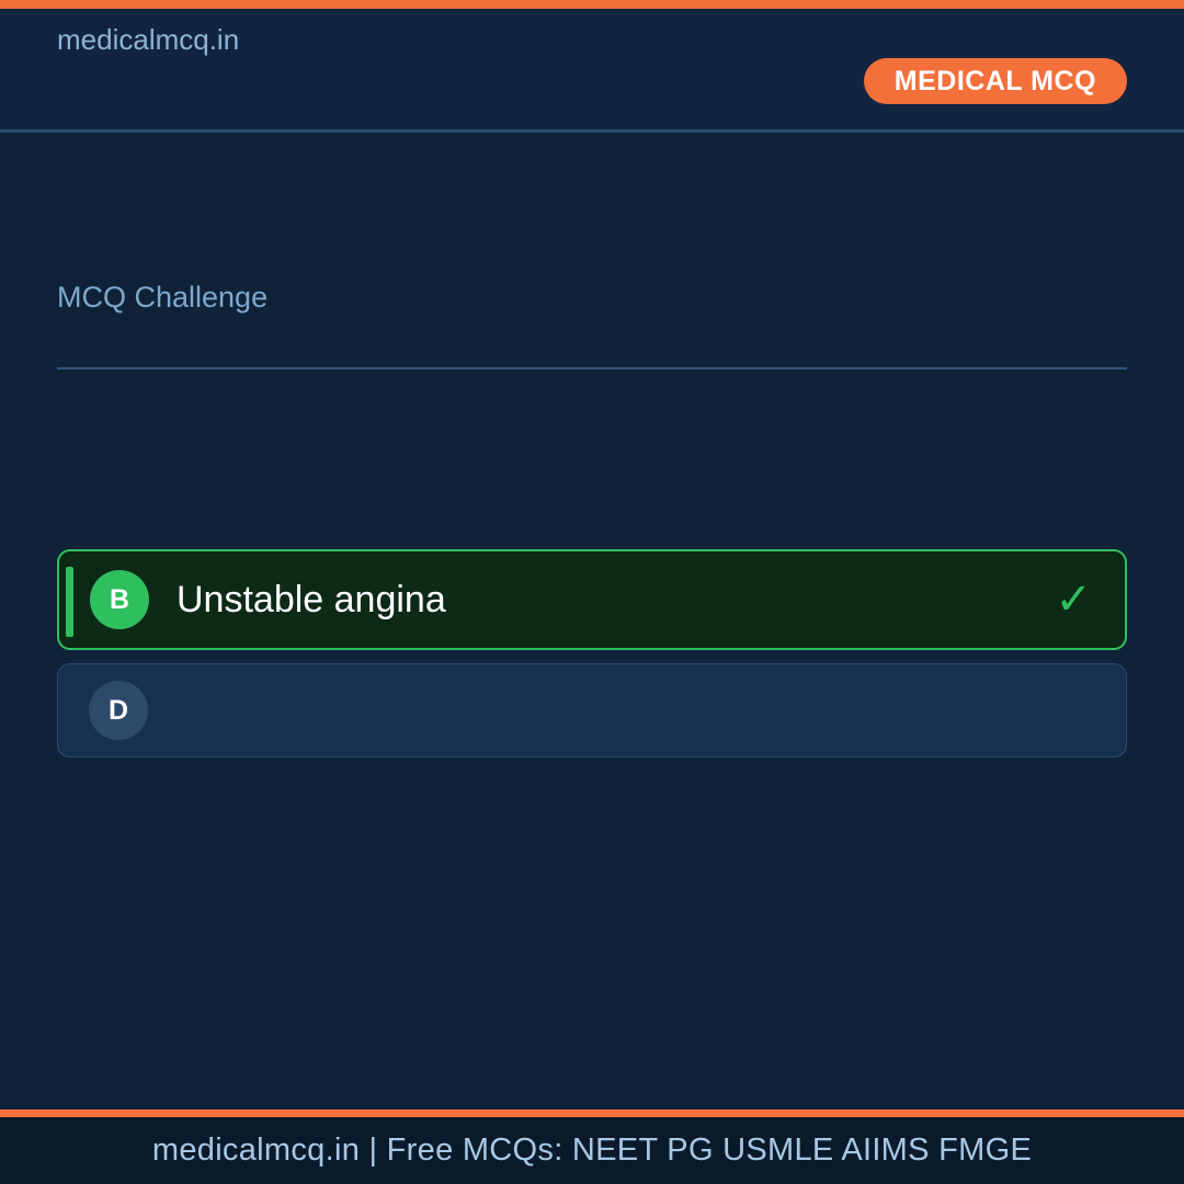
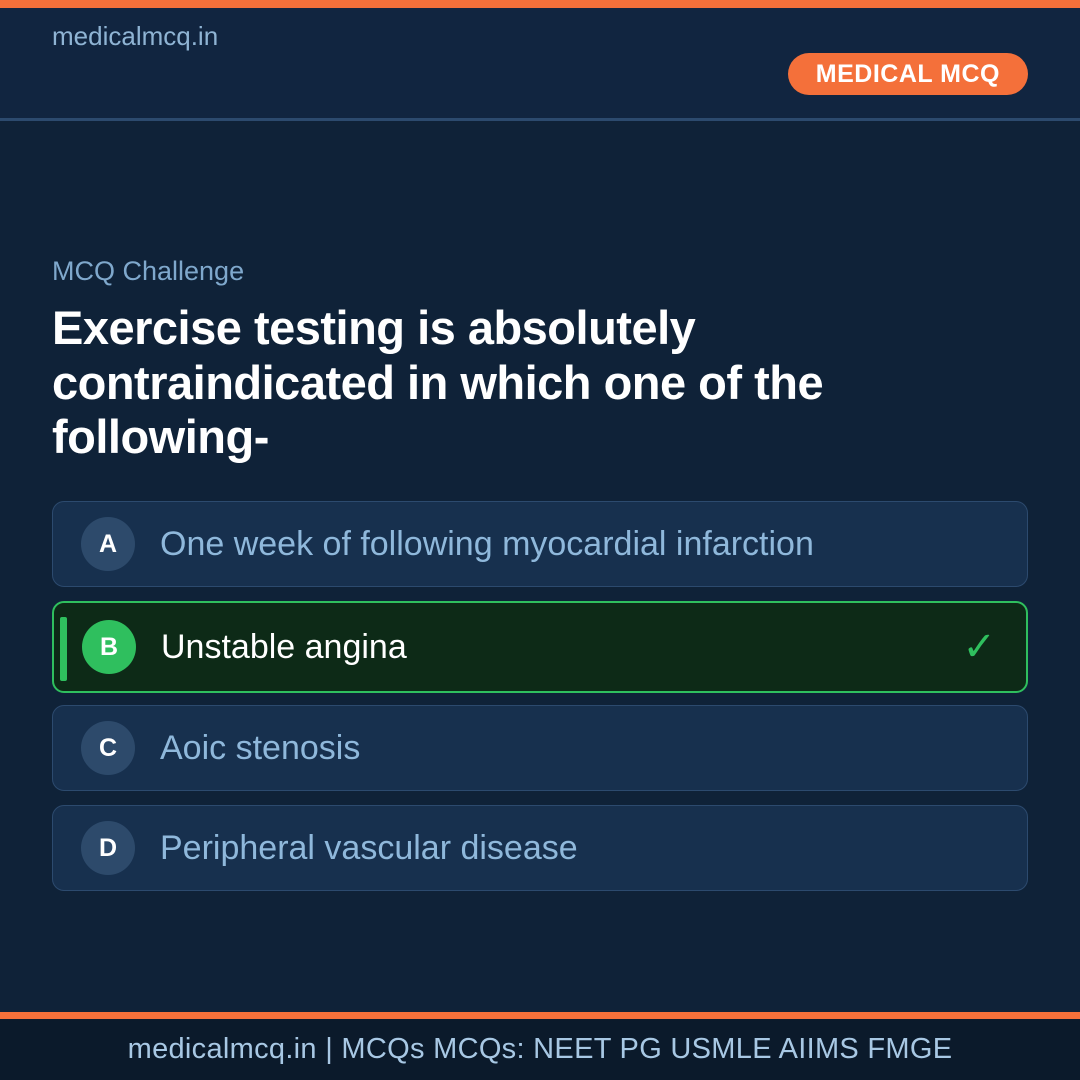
  medicalmcq.in
  MEDICAL MCQ
  MCQ Challenge
+ Exercise testing is absolutely contraindicated in which one of the following-
+ A
+ One week of following myocardial infarction
  B
  Unstable angina
  ✓
+ C
+ Aoic stenosis
  D
+ Peripheral vascular disease
- medicalmcq.in | Free MCQs: NEET PG USMLE AIIMS FMGE
+ medicalmcq.in | MCQs MCQs: NEET PG USMLE AIIMS FMGE
